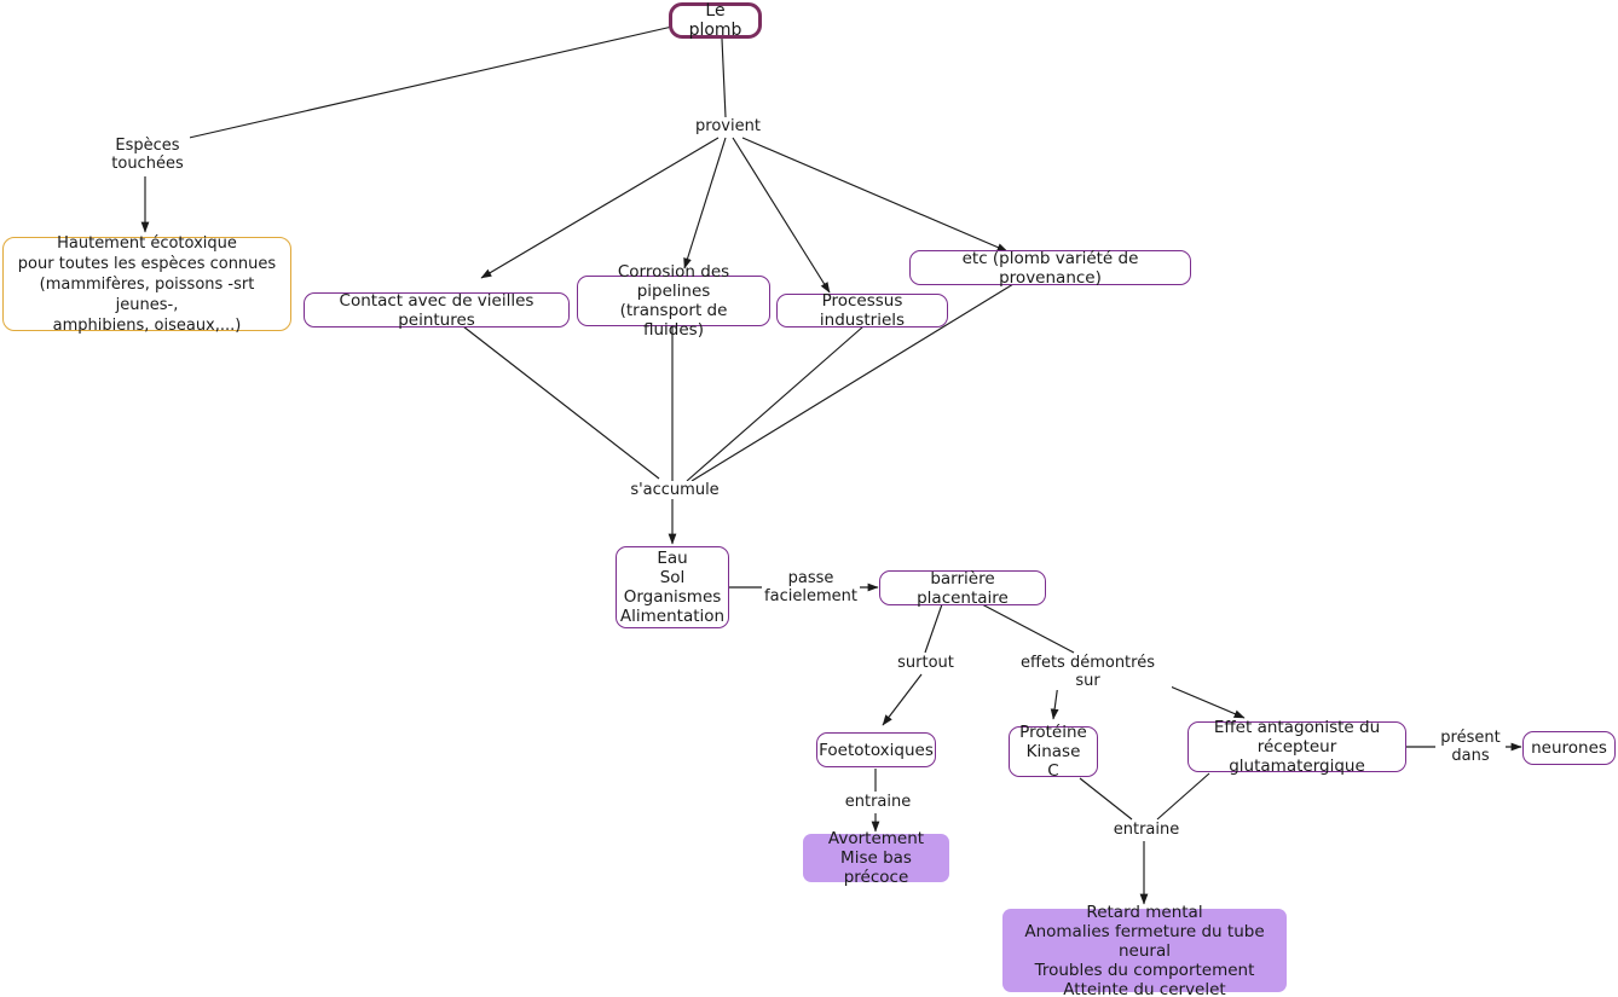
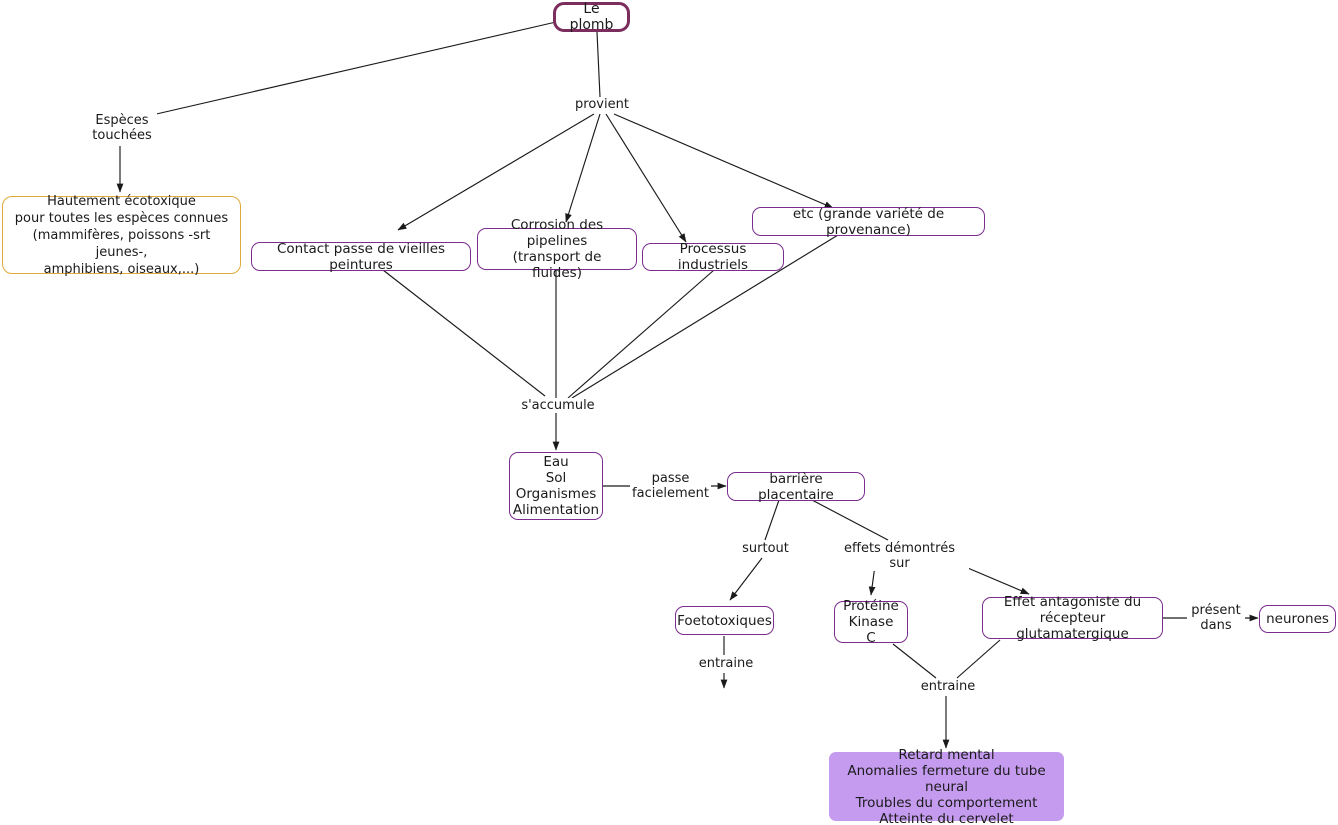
  Le plomb
  Hautement écotoxique
  pour toutes les espèces connues
  (mammifères, poissons -srt jeunes-,
  amphibiens, oiseaux,...)
- Contact avec de vieilles peintures
+ Contact passe de vieilles peintures
  Corrosion des pipelines
  (transport de fluides)
  Processus industriels
- etc (plomb variété de provenance)
+ etc (grande variété de provenance)
  Eau
  Sol
  Organismes
  Alimentation
  barrière placentaire
  Foetotoxiques
  Protéine
  Kinase C
  Effet antagoniste du
  récepteur glutamatergique
  neurones
- Avortement
- Mise bas précoce
  Retard mental
  Anomalies fermeture du tube neural
  Troubles du comportement
  Atteinte du cervelet
  Espèces
  touchées
  provient
  s'accumule
  passe
  facielement
  surtout
  effets démontrés sur
  présent
  dans
  entraine
  entraine
